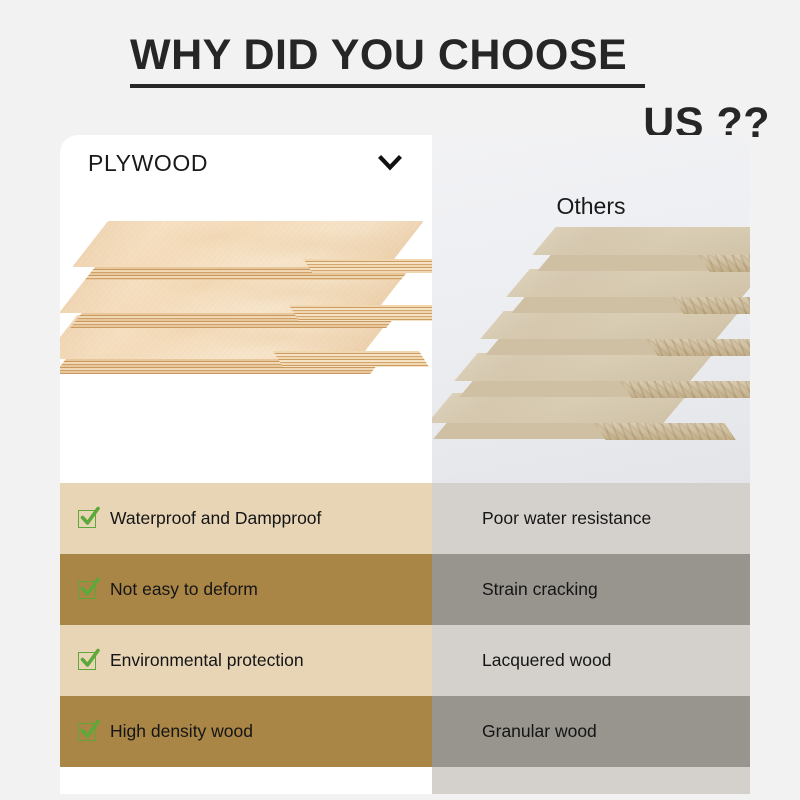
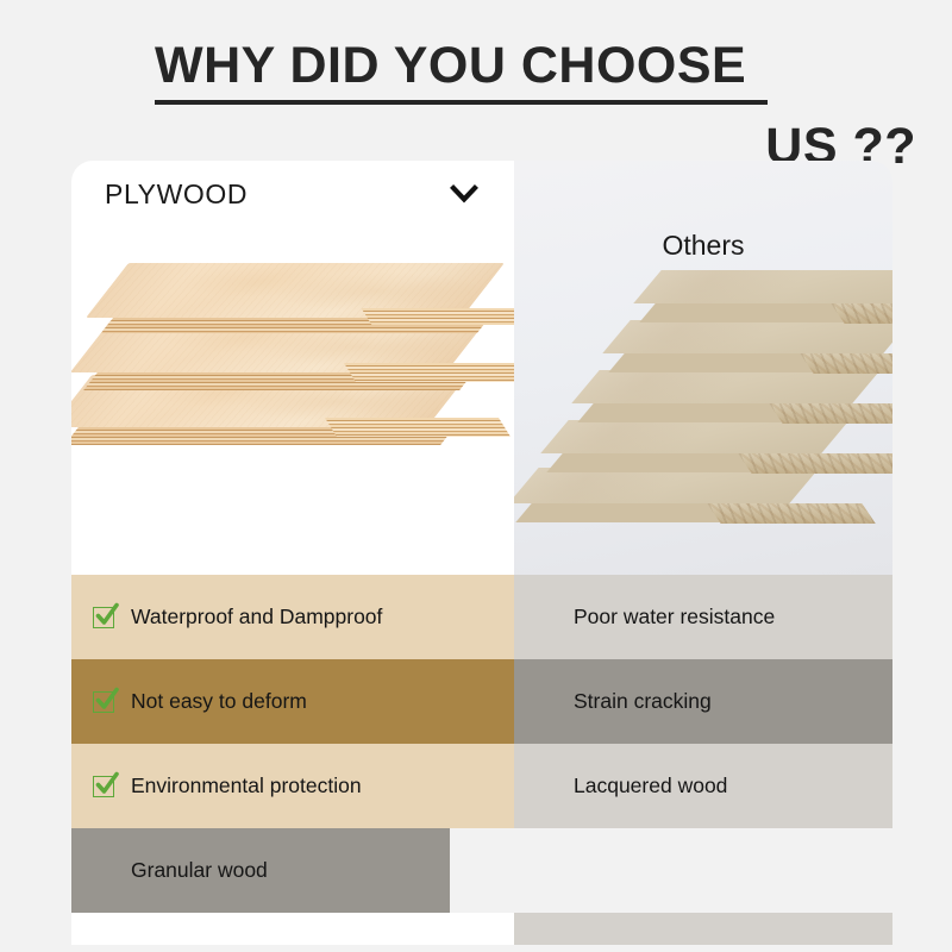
  WHY DID YOU CHOOSE
  US ??
  PLYWOOD
  Others
  Waterproof and Dampproof
  Poor water resistance
  Not easy to deform
  Strain cracking
  Environmental protection
  Lacquered wood
- High density wood
  Granular wood
